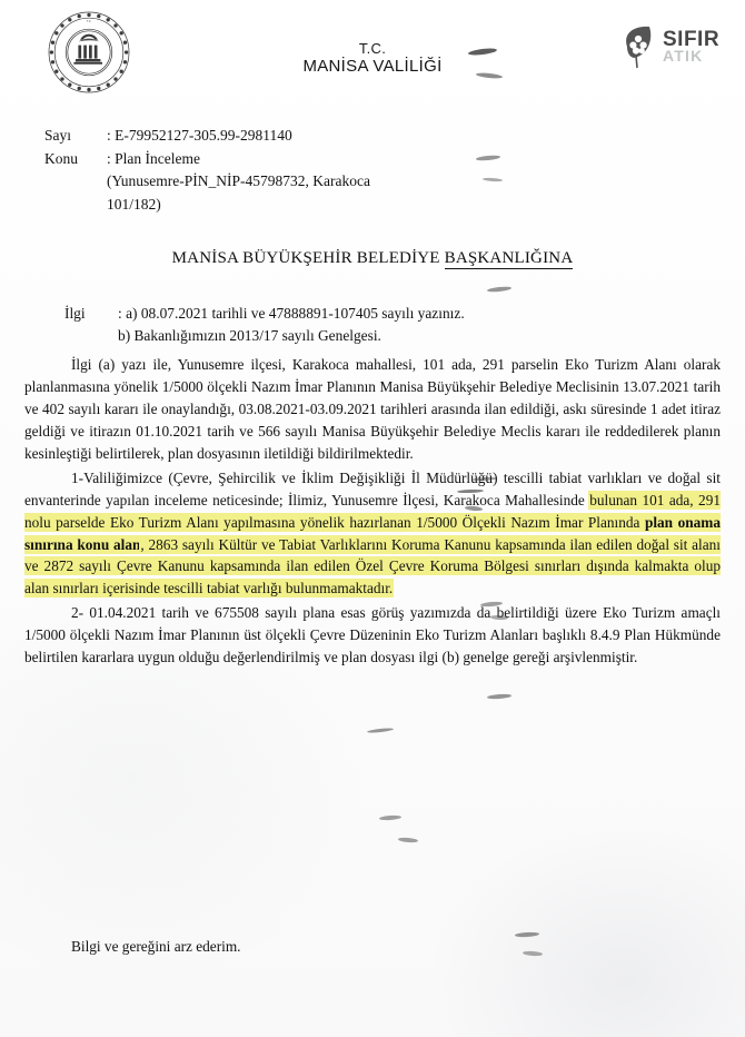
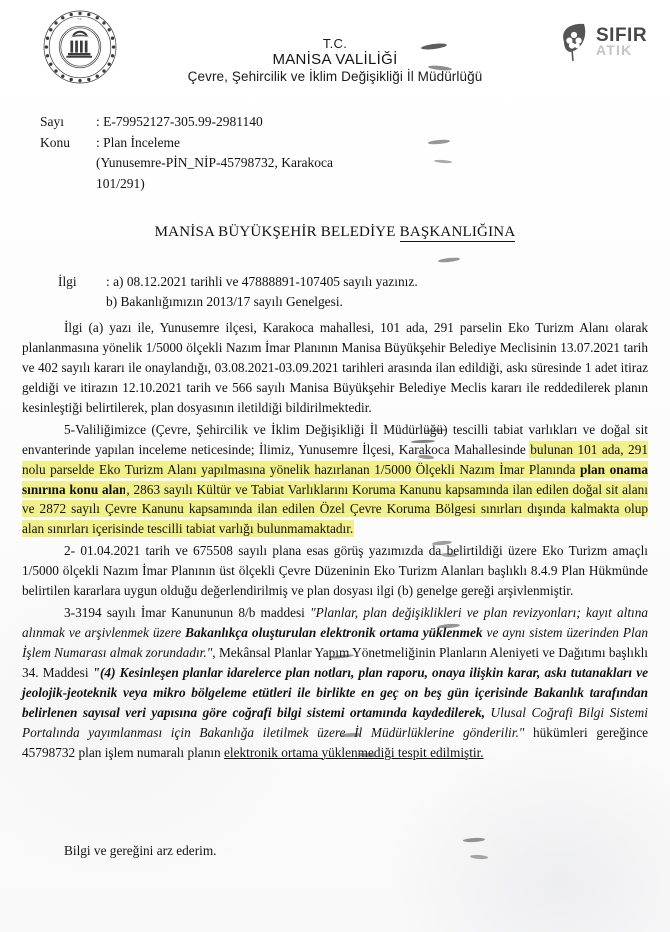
  T.C.
  MANİSA VALİLİĞİ
+ Çevre, Şehircilik ve İklim Değişikliği İl Müdürlüğü
  SIFIR
  ATIK
  Sayı
  : E-79952127-305.99-2981140
  Konu
  : Plan İnceleme
  (Yunusemre-PİN_NİP-45798732, Karakoca
- 101/182)
+ 101/291)
  MANİSA BÜYÜKŞEHİR BELEDİYE BAŞKANLIĞINA
  İlgi
- : a) 08.07.2021 tarihli ve 47888891-107405 sayılı yazınız.
+ : a) 08.12.2021 tarihli ve 47888891-107405 sayılı yazınız.
  b) Bakanlığımızın 2013/17 sayılı Genelgesi.
- İlgi (a) yazı ile, Yunusemre ilçesi, Karakoca mahallesi, 101 ada, 291 parselin Eko Turizm Alanı olarak planlanmasına yönelik 1/5000 ölçekli Nazım İmar Planının Manisa Büyükşehir Belediye Meclisinin 13.07.2021 tarih ve 402 sayılı kararı ile onaylandığı, 03.08.2021-03.09.2021 tarihleri arasında ilan edildiği, askı süresinde 1 adet itiraz geldiği ve itirazın 01.10.2021 tarih ve 566 sayılı Manisa Büyükşehir Belediye Meclis kararı ile reddedilerek planın kesinleştiği belirtilerek, plan dosyasının iletildiği bildirilmektedir.
+ İlgi (a) yazı ile, Yunusemre ilçesi, Karakoca mahallesi, 101 ada, 291 parselin Eko Turizm Alanı olarak planlanmasına yönelik 1/5000 ölçekli Nazım İmar Planının Manisa Büyükşehir Belediye Meclisinin 13.07.2021 tarih ve 402 sayılı kararı ile onaylandığı, 03.08.2021-03.09.2021 tarihleri arasında ilan edildiği, askı süresinde 1 adet itiraz geldiği ve itirazın 12.10.2021 tarih ve 566 sayılı Manisa Büyükşehir Belediye Meclis kararı ile reddedilerek planın kesinleştiği belirtilerek, plan dosyasının iletildiği bildirilmektedir.
- 1-Valiliğimizce (Çevre, Şehircilik ve İklim Değişikliği İl Müdürlüğü) tescilli tabiat varlıkları ve doğal sit envanterinde yapılan inceleme neticesinde; İlimiz, Yunusemre İlçesi, Karakoca Mahallesinde bulunan 101 ada, 291 nolu parselde Eko Turizm Alanı yapılmasına yönelik hazırlanan 1/5000 Ölçekli Nazım İmar Planında plan onama sınırına konu alan, 2863 sayılı Kültür ve Tabiat Varlıklarını Koruma Kanunu kapsamında ilan edilen doğal sit alanı ve 2872 sayılı Çevre Kanunu kapsamında ilan edilen Özel Çevre Koruma Bölgesi sınırları dışında kalmakta olup alan sınırları içerisinde tescilli tabiat varlığı bulunmamaktadır.
+ 5-Valiliğimizce (Çevre, Şehircilik ve İklim Değişikliği İl Müdürlüğü) tescilli tabiat varlıkları ve doğal sit envanterinde yapılan inceleme neticesinde; İlimiz, Yunusemre İlçesi, Karakoca Mahallesinde bulunan 101 ada, 291 nolu parselde Eko Turizm Alanı yapılmasına yönelik hazırlanan 1/5000 Ölçekli Nazım İmar Planında plan onama sınırına konu alan, 2863 sayılı Kültür ve Tabiat Varlıklarını Koruma Kanunu kapsamında ilan edilen doğal sit alanı ve 2872 sayılı Çevre Kanunu kapsamında ilan edilen Özel Çevre Koruma Bölgesi sınırları dışında kalmakta olup alan sınırları içerisinde tescilli tabiat varlığı bulunmamaktadır.
  2- 01.04.2021 tarih ve 675508 sayılı plana esas görüş yazımızda da belirtildiği üzere Eko Turizm amaçlı 1/5000 ölçekli Nazım İmar Planının üst ölçekli Çevre Düzeninin Eko Turizm Alanları başlıklı 8.4.9 Plan Hükmünde belirtilen kararlara uygun olduğu değerlendirilmiş ve plan dosyası ilgi (b) genelge gereği arşivlenmiştir.
+ 3-3194 sayılı İmar Kanununun 8/b maddesi "Planlar, plan değişiklikleri ve plan revizyonları; kayıt altına alınmak ve arşivlenmek üzere Bakanlıkça oluşturulan elektronik ortama yüklenmek ve aynı sistem üzerinden Plan İşlem Numarası almak zorundadır.", Mekânsal Planlar Yapım Yönetmeliğinin Planların Aleniyeti ve Dağıtımı başlıklı 34. Maddesi "(4) Kesinleşen planlar idarelerce plan notları, plan raporu, onaya ilişkin karar, askı tutanakları ve jeolojik-jeoteknik veya mikro bölgeleme etütleri ile birlikte en geç on beş gün içerisinde Bakanlık tarafından belirlenen sayısal veri yapısına göre coğrafi bilgi sistemi ortamında kaydedilerek, Ulusal Coğrafi Bilgi Sistemi Portalında yayımlanması için Bakanlığa iletilmek üzere İl Müdürlüklerine gönderilir." hükümleri gereğince 45798732 plan işlem numaralı planın elektronik ortama yüklenmediği tespit edilmiştir.
  Bilgi ve gereğini arz ederim.
